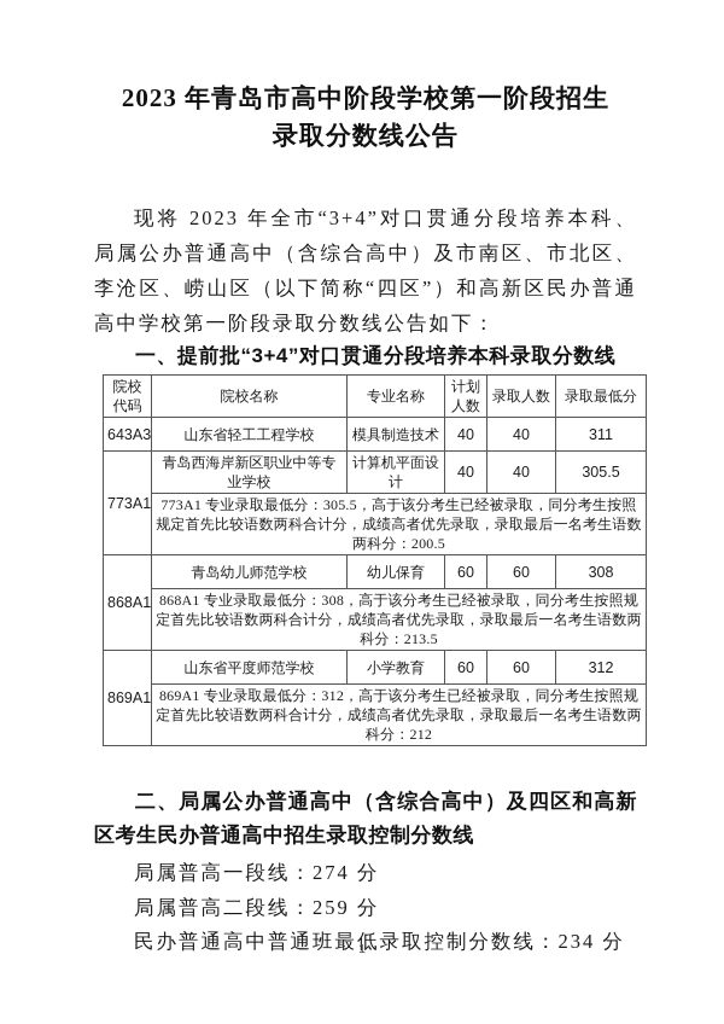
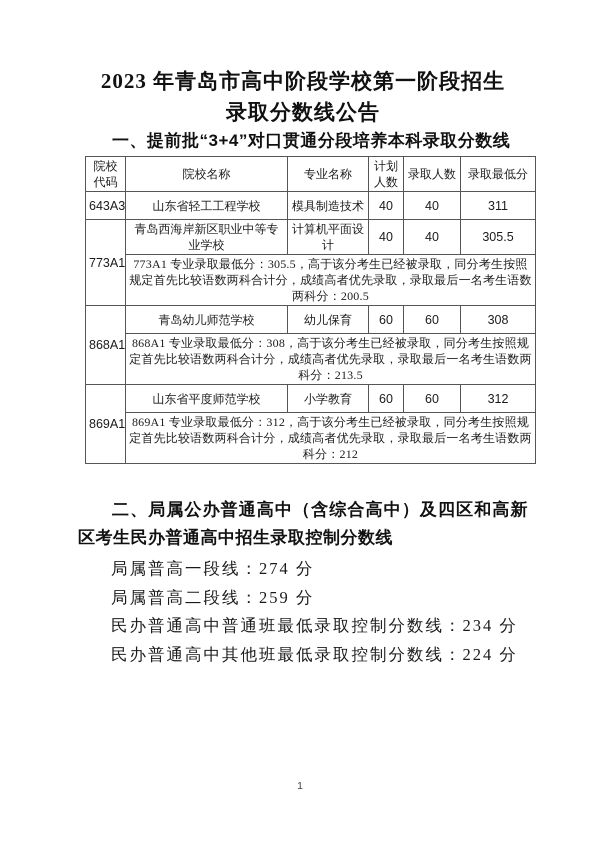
  2023 年青岛市高中阶段学校第一阶段招生
  录取分数线公告
- 现将 2023 年全市“3+4”对口贯通分段培养本科、局属公办普通高中（含综合高中）及市南区、市北区、李沧区、崂山区（以下简称“四区”）和高新区民办普通高中学校第一阶段录取分数线公告如下：
  一、提前批“3+4”对口贯通分段培养本科录取分数线
  院校代码	院校名称	专业名称	计划人数	录取人数	录取最低分
  643A3	山东省轻工工程学校	模具制造技术	40	40	311
  773A1	青岛西海岸新区职业中等专业学校	计算机平面设计	40	40	305.5
  773A1 专业录取最低分：305.5，高于该分考生已经被录取，同分考生按照规定首先比较语数两科合计分，成绩高者优先录取，录取最后一名考生语数两科分：200.5
  868A1	青岛幼儿师范学校	幼儿保育	60	60	308
  868A1 专业录取最低分：308，高于该分考生已经被录取，同分考生按照规定首先比较语数两科合计分，成绩高者优先录取，录取最后一名考生语数两科分：213.5
  869A1	山东省平度师范学校	小学教育	60	60	312
  869A1 专业录取最低分：312，高于该分考生已经被录取，同分考生按照规定首先比较语数两科合计分，成绩高者优先录取，录取最后一名考生语数两科分：212
  二、局属公办普通高中（含综合高中）及四区和高新区考生民办普通高中招生录取控制分数线
  局属普高一段线：274 分
  局属普高二段线：259 分
  民办普通高中普通班最低录取控制分数线：234 分
+ 民办普通高中其他班最低录取控制分数线：224 分
  1
